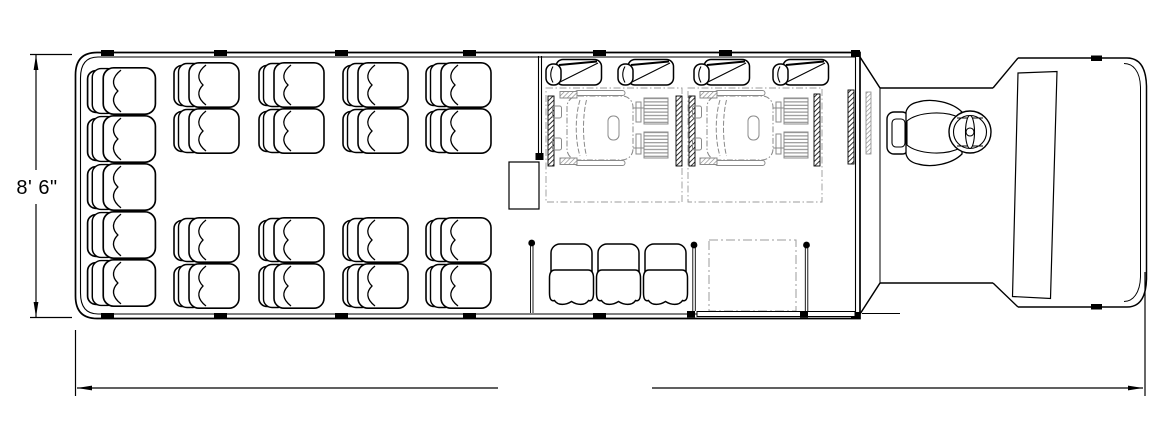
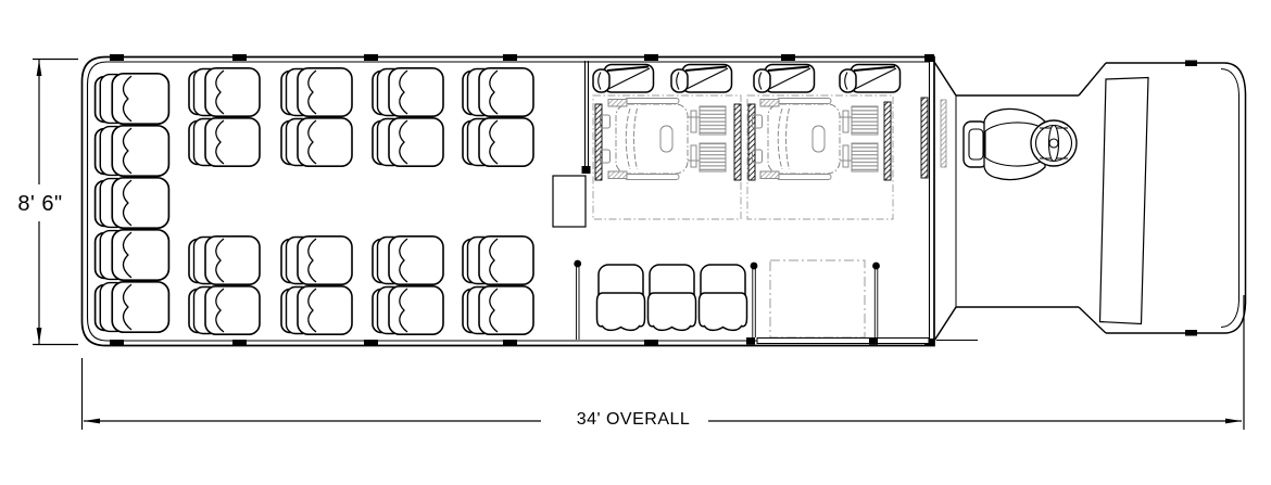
  8' 6"
+ 34' OVERALL
